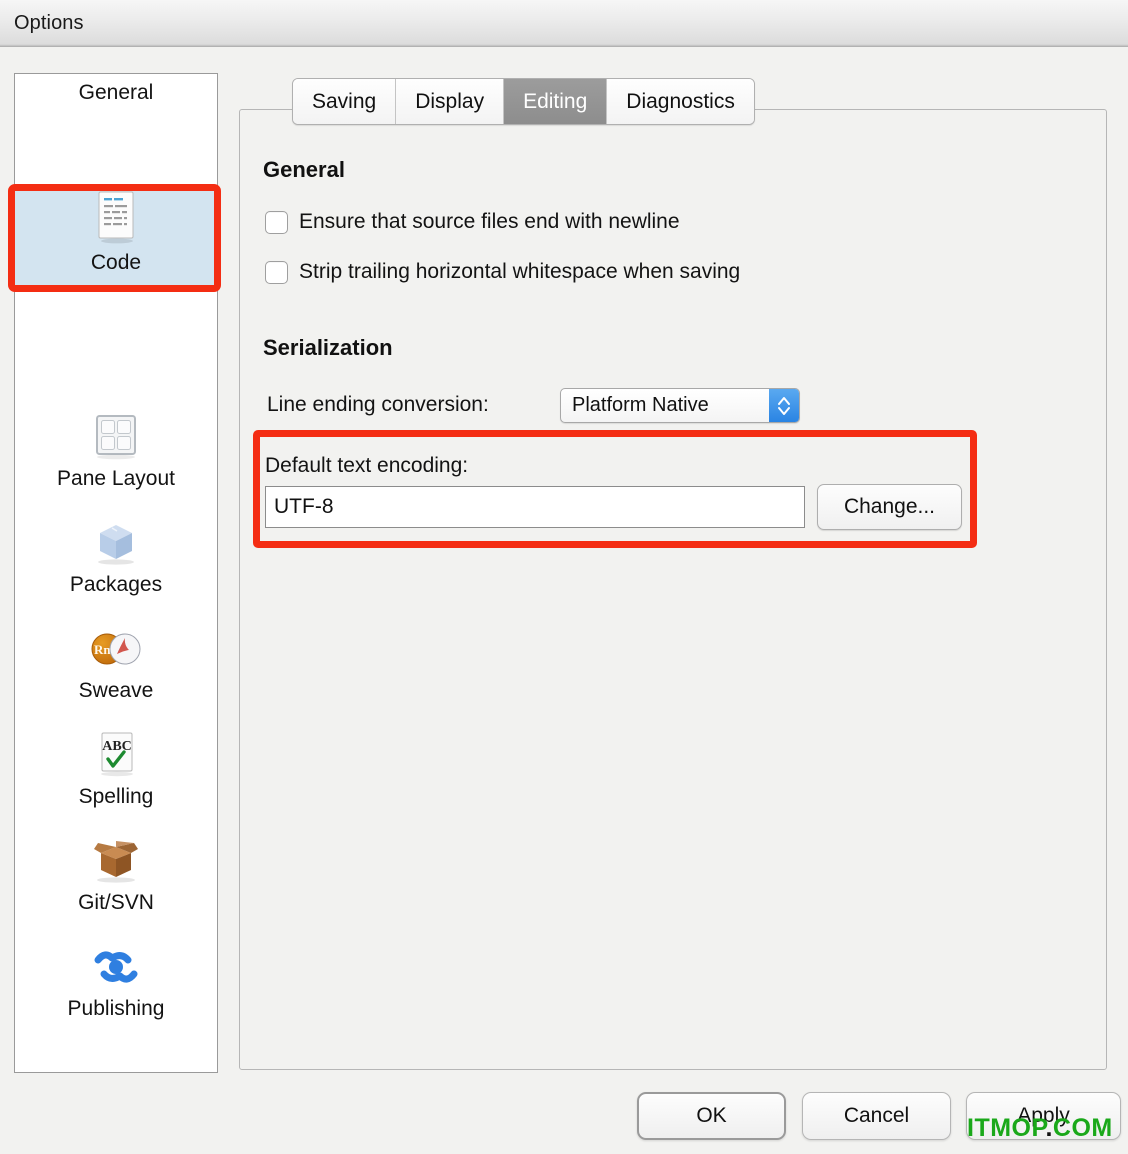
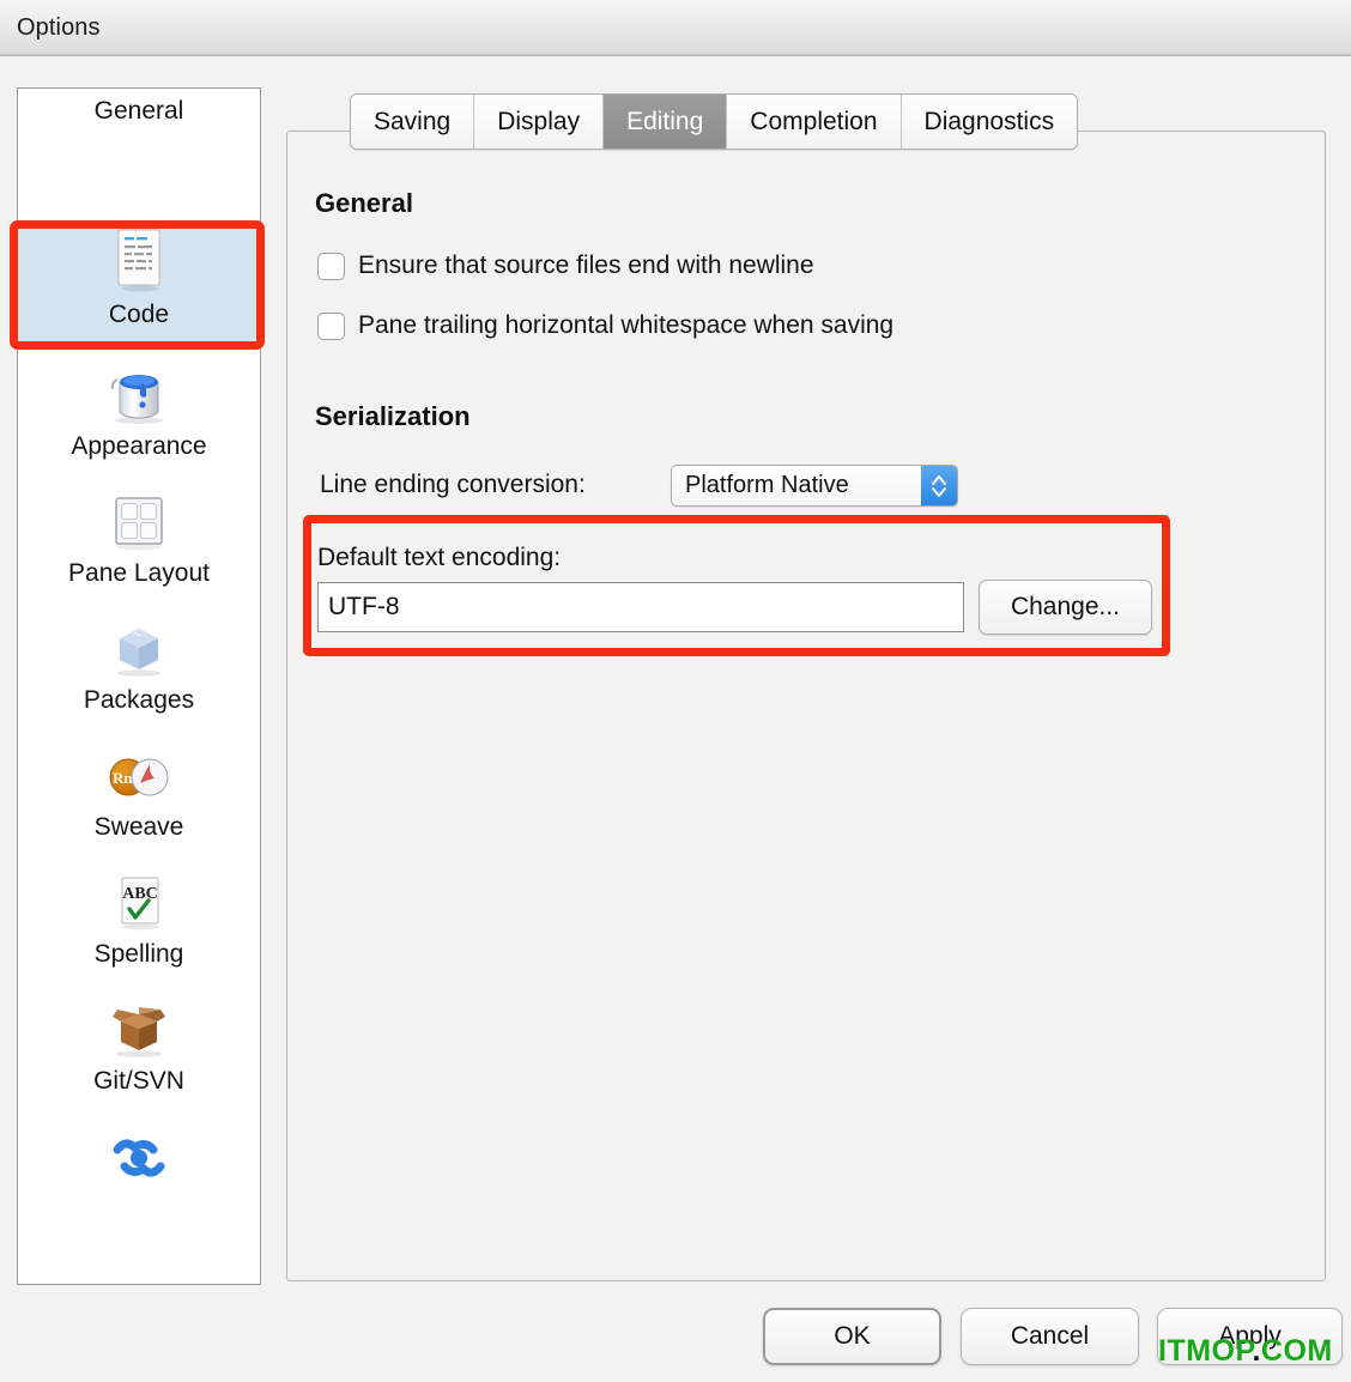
  Options
  General
  Code
+ Appearance
  Pane Layout
  Packages
  Sweave
  ABC
  Spelling
  Git/SVN
- Publishing
  Saving
  Display
  Editing
+ Completion
  Diagnostics
  General
  Ensure that source files end with newline
- Strip trailing horizontal whitespace when saving
+ Pane trailing horizontal whitespace when saving
  Serialization
  Line ending conversion:
  Default text encoding:
  Platform Native
  UTF-8
  Change...
  OK
  Cancel
  Apply
  ITMOP.COM
